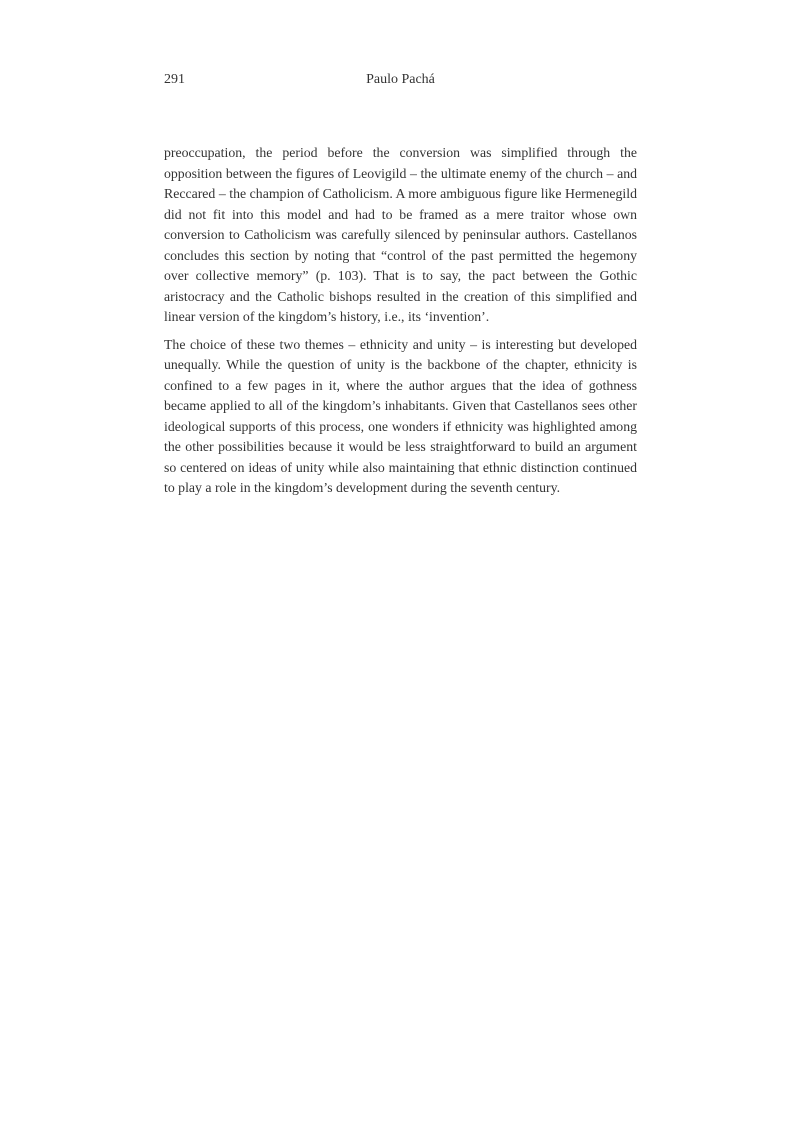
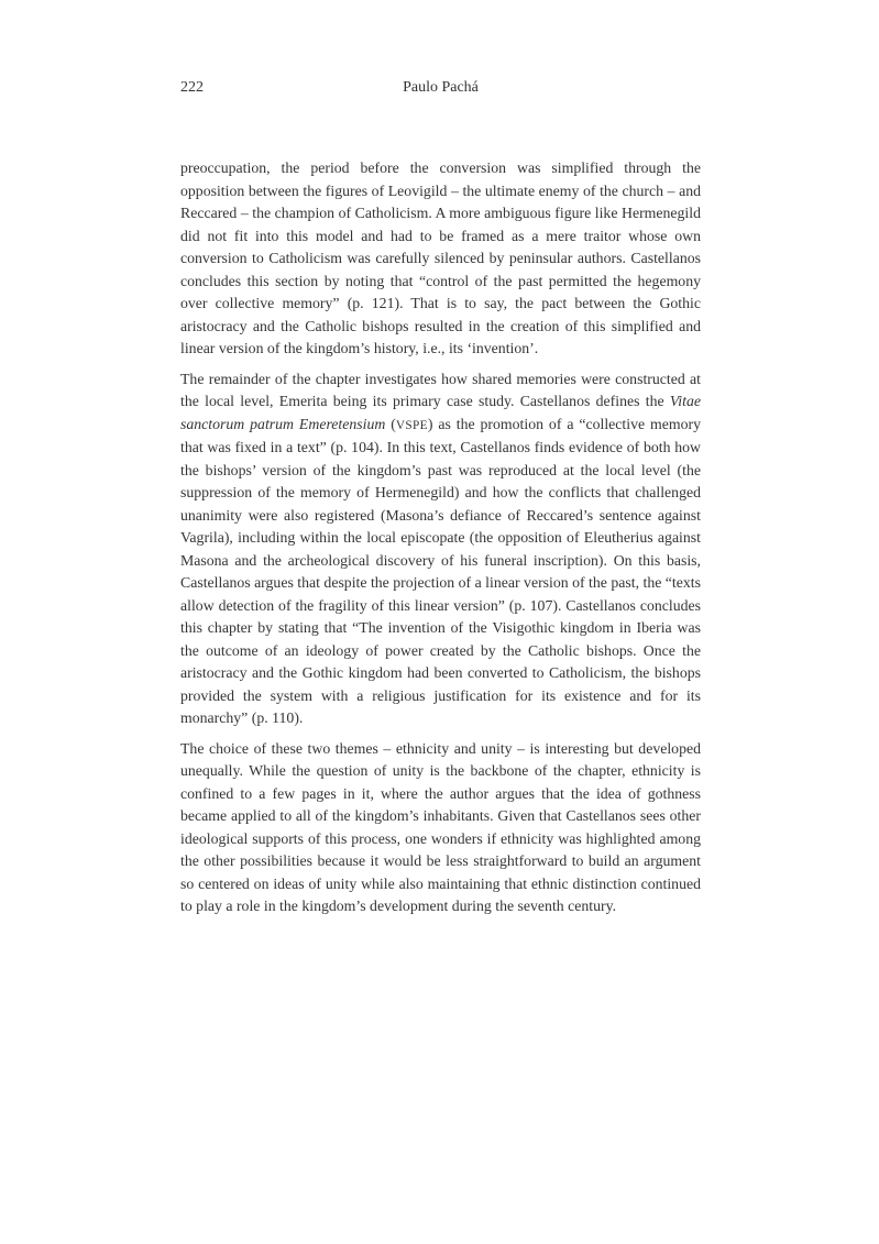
- 291
+ 222
  Paulo Pachá
- preoccupation, the period before the conversion was simplified through the opposition between the figures of Leovigild – the ultimate enemy of the church – and Reccared – the champion of Catholicism. A more ambiguous figure like Hermenegild did not fit into this model and had to be framed as a mere traitor whose own conversion to Catholicism was carefully silenced by peninsular authors. Castellanos concludes this section by noting that “control of the past permitted the hegemony over collective memory” (p. 103). That is to say, the pact between the Gothic aristocracy and the Catholic bishops resulted in the creation of this simplified and linear version of the kingdom’s history, i.e., its ‘invention’.
+ preoccupation, the period before the conversion was simplified through the opposition between the figures of Leovigild – the ultimate enemy of the church – and Reccared – the champion of Catholicism. A more ambiguous figure like Hermenegild did not fit into this model and had to be framed as a mere traitor whose own conversion to Catholicism was carefully silenced by peninsular authors. Castellanos concludes this section by noting that “control of the past permitted the hegemony over collective memory” (p. 121). That is to say, the pact between the Gothic aristocracy and the Catholic bishops resulted in the creation of this simplified and linear version of the kingdom’s history, i.e., its ‘invention’.
+ The remainder of the chapter investigates how shared memories were constructed at the local level, Emerita being its primary case study. Castellanos defines the Vitae sanctorum patrum Emeretensium (VSPE) as the promotion of a “collective memory that was fixed in a text” (p. 104). In this text, Castellanos finds evidence of both how the bishops’ version of the kingdom’s past was reproduced at the local level (the suppression of the memory of Hermenegild) and how the conflicts that challenged unanimity were also registered (Masona’s defiance of Reccared’s sentence against Vagrila), including within the local episcopate (the opposition of Eleutherius against Masona and the archeological discovery of his funeral inscription). On this basis, Castellanos argues that despite the projection of a linear version of the past, the “texts allow detection of the fragility of this linear version” (p. 107). Castellanos concludes this chapter by stating that “The invention of the Visigothic kingdom in Iberia was the outcome of an ideology of power created by the Catholic bishops. Once the aristocracy and the Gothic kingdom had been converted to Catholicism, the bishops provided the system with a religious justification for its existence and for its monarchy” (p. 110).
  The choice of these two themes – ethnicity and unity – is interesting but developed unequally. While the question of unity is the backbone of the chapter, ethnicity is confined to a few pages in it, where the author argues that the idea of gothness became applied to all of the kingdom’s inhabitants. Given that Castellanos sees other ideological supports of this process, one wonders if ethnicity was highlighted among the other possibilities because it would be less straightforward to build an argument so centered on ideas of unity while also maintaining that ethnic distinction continued to play a role in the kingdom’s development during the seventh century.
